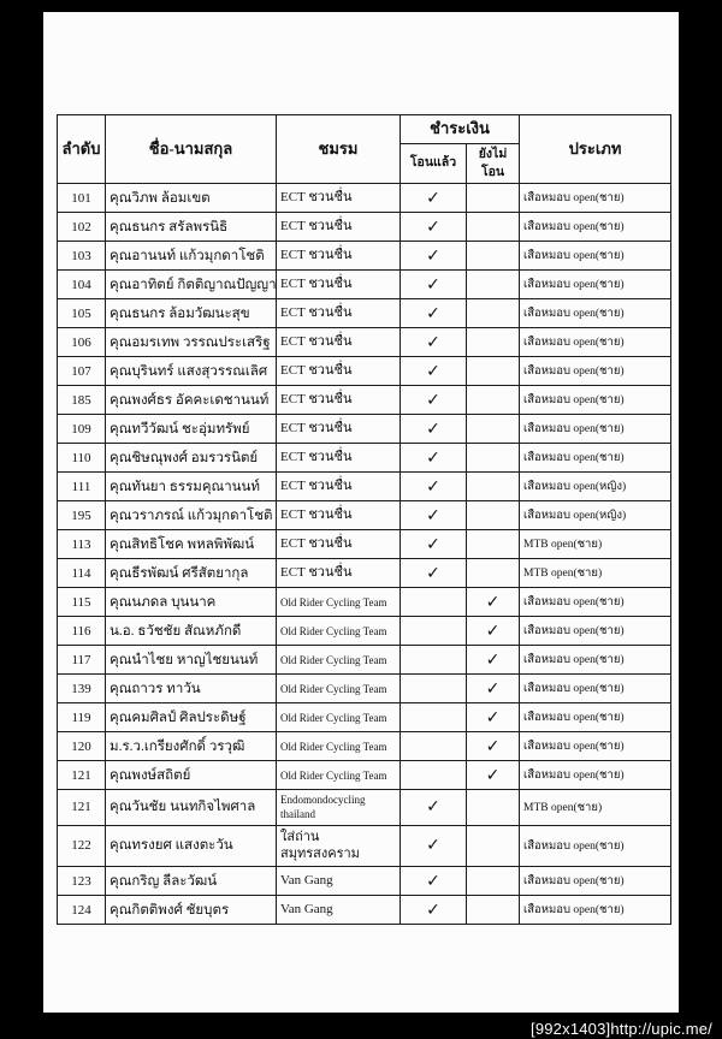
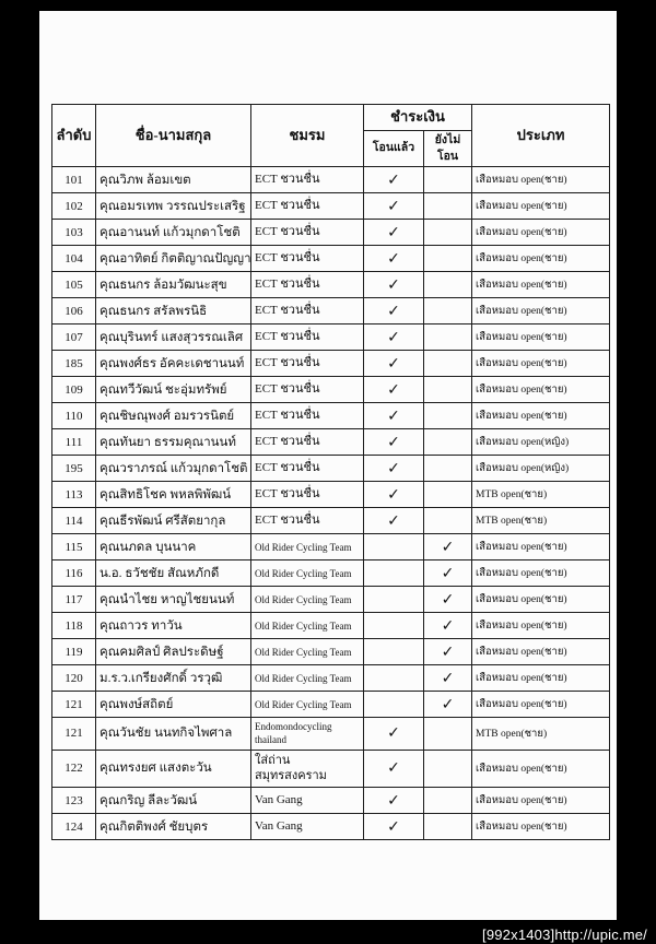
  ลำดับ	ชื่อ-นามสกุล	ชมรม	ชำระเงิน	ประเภท
  โอนแล้ว	ยังไม่โอน
  101	คุณวิภพ ล้อมเขต	ECT ชวนชื่น	✓		เสือหมอบ open(ชาย)
- 102	คุณธนกร สรัลพรนิธิ	ECT ชวนชื่น	✓		เสือหมอบ open(ชาย)
+ 102	คุณอมรเทพ วรรณประเสริฐ	ECT ชวนชื่น	✓		เสือหมอบ open(ชาย)
  103	คุณอานนท์ แก้วมุกดาโชติ	ECT ชวนชื่น	✓		เสือหมอบ open(ชาย)
  104	คุณอาทิตย์ กิตติญาณปัญญา	ECT ชวนชื่น	✓		เสือหมอบ open(ชาย)
  105	คุณธนกร ล้อมวัฒนะสุข	ECT ชวนชื่น	✓		เสือหมอบ open(ชาย)
- 106	คุณอมรเทพ วรรณประเสริฐ	ECT ชวนชื่น	✓		เสือหมอบ open(ชาย)
+ 106	คุณธนกร สรัลพรนิธิ	ECT ชวนชื่น	✓		เสือหมอบ open(ชาย)
  107	คุณบุรินทร์ แสงสุวรรณเลิศ	ECT ชวนชื่น	✓		เสือหมอบ open(ชาย)
  185	คุณพงศ์ธร อัคคะเดชานนท์	ECT ชวนชื่น	✓		เสือหมอบ open(ชาย)
  109	คุณทวีวัฒน์ ชะอุ่มทรัพย์	ECT ชวนชื่น	✓		เสือหมอบ open(ชาย)
  110	คุณชิษณุพงศ์ อมรวรนิตย์	ECT ชวนชื่น	✓		เสือหมอบ open(ชาย)
  111	คุณทันยา ธรรมคุณานนท์	ECT ชวนชื่น	✓		เสือหมอบ open(หญิง)
  195	คุณวราภรณ์ แก้วมุกดาโชติ	ECT ชวนชื่น	✓		เสือหมอบ open(หญิง)
  113	คุณสิทธิโชค พหลพิพัฒน์	ECT ชวนชื่น	✓		MTB open(ชาย)
  114	คุณธีรพัฒน์ ศรีสัตยากุล	ECT ชวนชื่น	✓		MTB open(ชาย)
  115	คุณนภดล บุนนาค	Old Rider Cycling Team		✓	เสือหมอบ open(ชาย)
  116	น.อ. ธวัชชัย สัณหภักดี	Old Rider Cycling Team		✓	เสือหมอบ open(ชาย)
  117	คุณนำไชย หาญไชยนนท์	Old Rider Cycling Team		✓	เสือหมอบ open(ชาย)
- 139	คุณถาวร ทาวัน	Old Rider Cycling Team		✓	เสือหมอบ open(ชาย)
+ 118	คุณถาวร ทาวัน	Old Rider Cycling Team		✓	เสือหมอบ open(ชาย)
  119	คุณคมศิลป์ ศิลประดิษฐ์	Old Rider Cycling Team		✓	เสือหมอบ open(ชาย)
  120	ม.ร.ว.เกรียงศักดิ์ วรวุฒิ	Old Rider Cycling Team		✓	เสือหมอบ open(ชาย)
  121	คุณพงษ์สถิตย์	Old Rider Cycling Team		✓	เสือหมอบ open(ชาย)
  121	คุณวันชัย นนทกิจไพศาล	Endomondocycling thailand	✓		MTB open(ชาย)
  122	คุณทรงยศ แสงตะวัน	ใส่ถ่านสมุทรสงคราม	✓		เสือหมอบ open(ชาย)
  123	คุณกริญ ลีละวัฒน์	Van Gang	✓		เสือหมอบ open(ชาย)
  124	คุณกิตติพงศ์ ชัยบุตร	Van Gang	✓		เสือหมอบ open(ชาย)
  [992x1403]http://upic.me/
